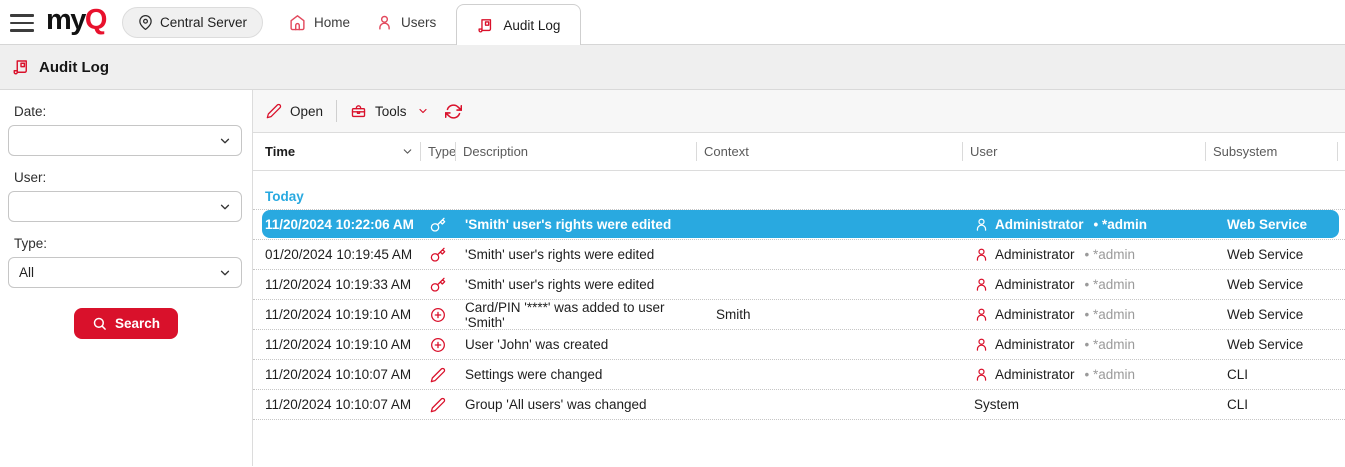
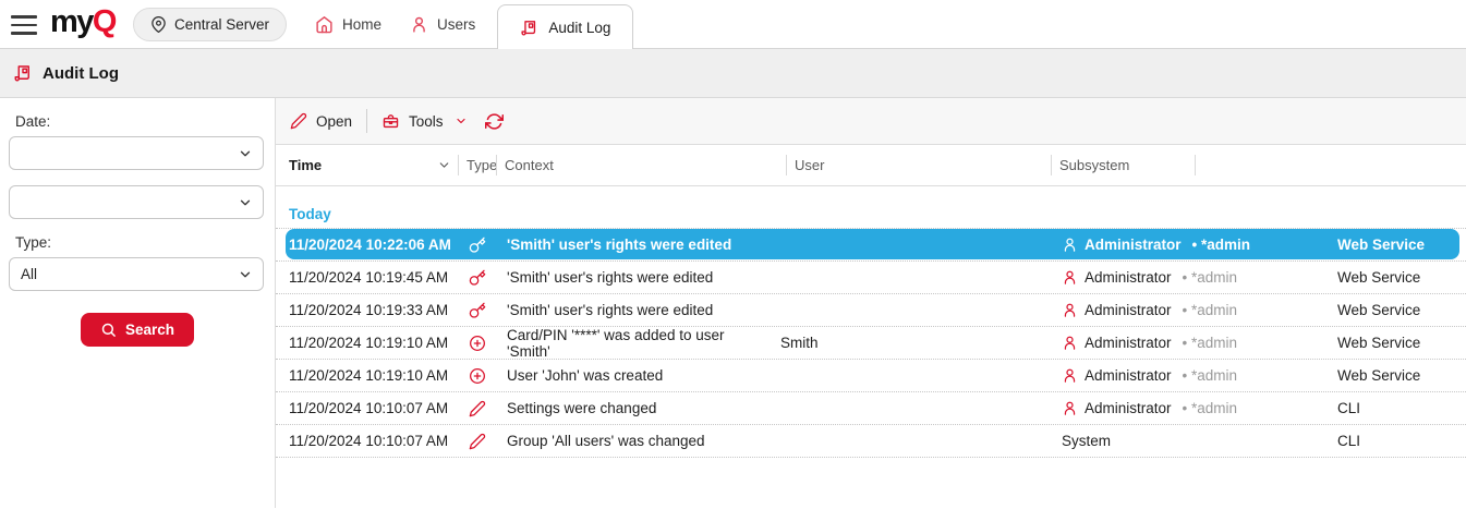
  myQ
  Central Server
  Home
  Users
  Audit Log
  Audit Log
  Date:
- User:
  Type:
  All
  Search
  Open
  Tools
  Time
  Type
- Description
  Context
  User
  Subsystem
  Today
  11/20/2024 10:22:06 AM
  'Smith' user's rights were edited
  Administrator
  • *admin
  Web Service
- 01/20/2024 10:19:45 AM
+ 11/20/2024 10:19:45 AM
  'Smith' user's rights were edited
  Administrator
  • *admin
  Web Service
  11/20/2024 10:19:33 AM
  'Smith' user's rights were edited
  Administrator
  • *admin
  Web Service
  11/20/2024 10:19:10 AM
  Card/PIN '****' was added to user 'Smith'
  Smith
  Administrator
  • *admin
  Web Service
  11/20/2024 10:19:10 AM
  User 'John' was created
  Administrator
  • *admin
  Web Service
  11/20/2024 10:10:07 AM
  Settings were changed
  Administrator
  • *admin
  CLI
  11/20/2024 10:10:07 AM
  Group 'All users' was changed
  System
  CLI
